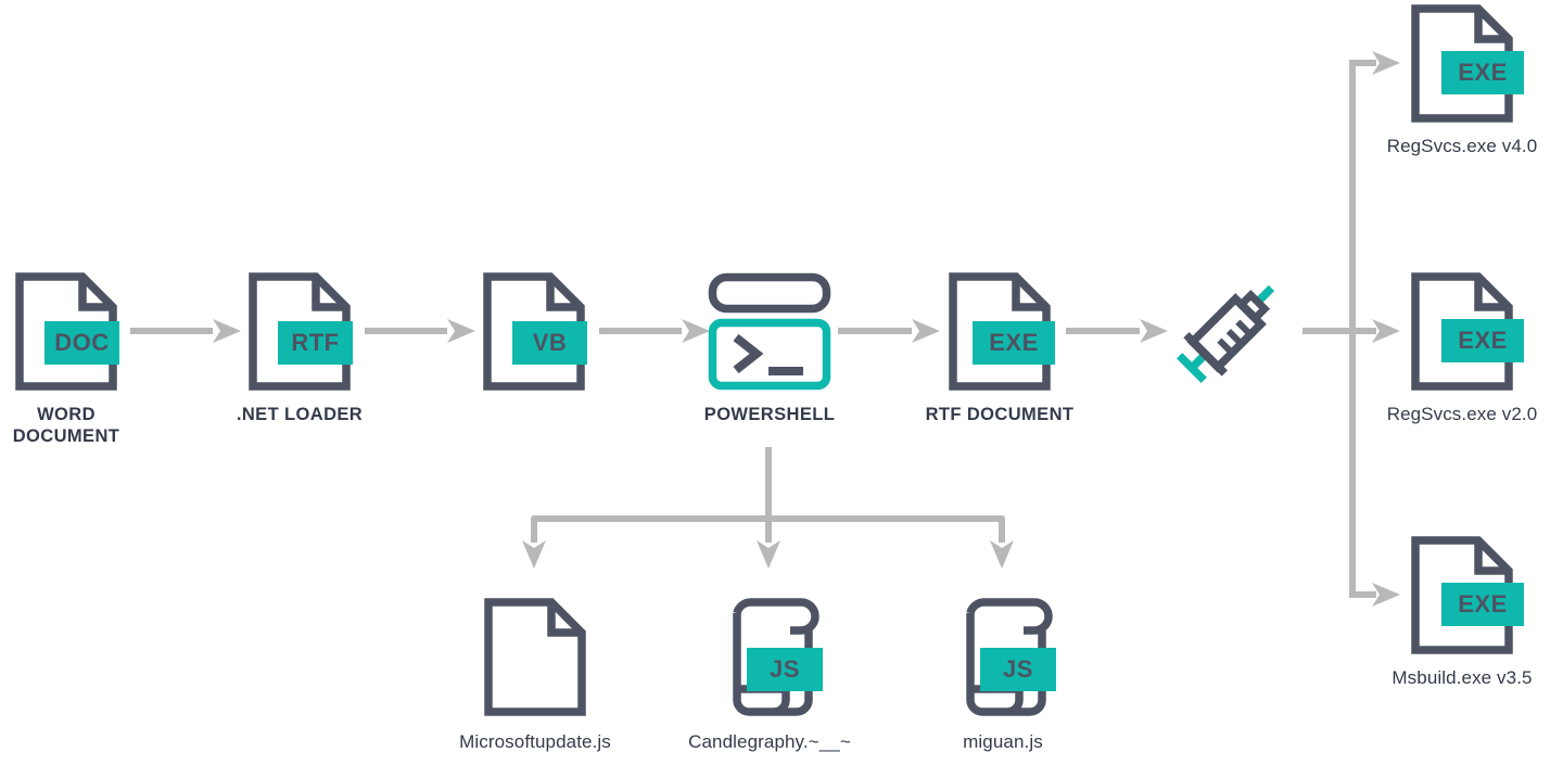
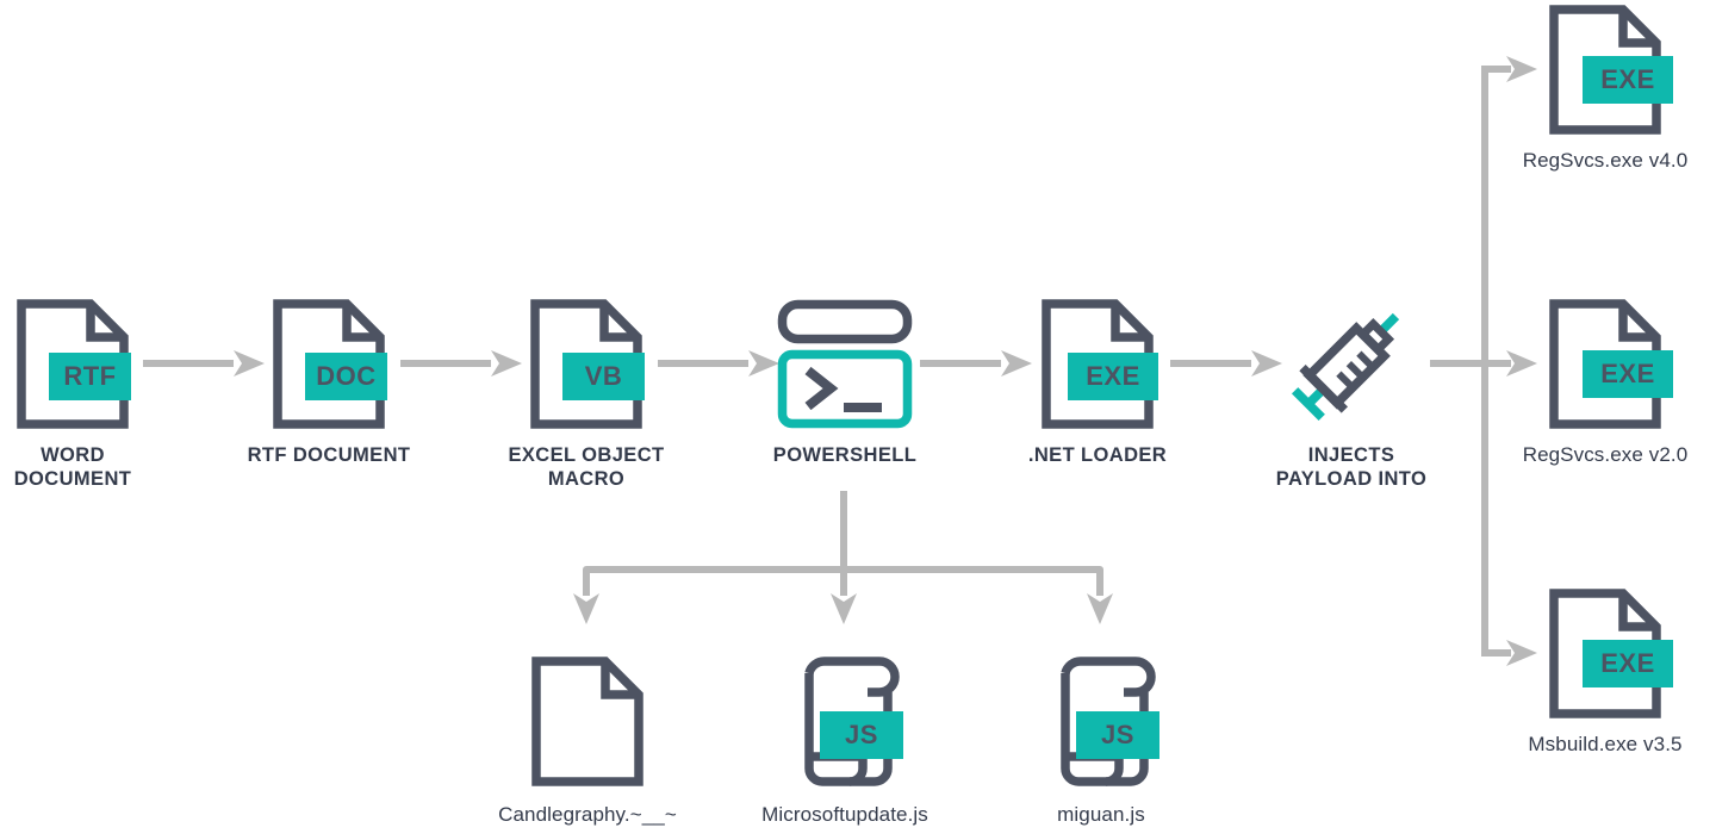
- DOC
+ RTF
  WORD
  DOCUMENT
- RTF
+ DOC
- .NET LOADER
+ RTF DOCUMENT
  VB
+ EXCEL OBJECT
+ MACRO
  POWERSHELL
  EXE
- RTF DOCUMENT
+ .NET LOADER
+ INJECTS
+ PAYLOAD INTO
- Microsoftupdate.js
+ Candlegraphy.~__~
  JS
- Candlegraphy.~__~
+ Microsoftupdate.js
  JS
  miguan.js
  EXE
  RegSvcs.exe v4.0
  EXE
  RegSvcs.exe v2.0
  EXE
  Msbuild.exe v3.5
